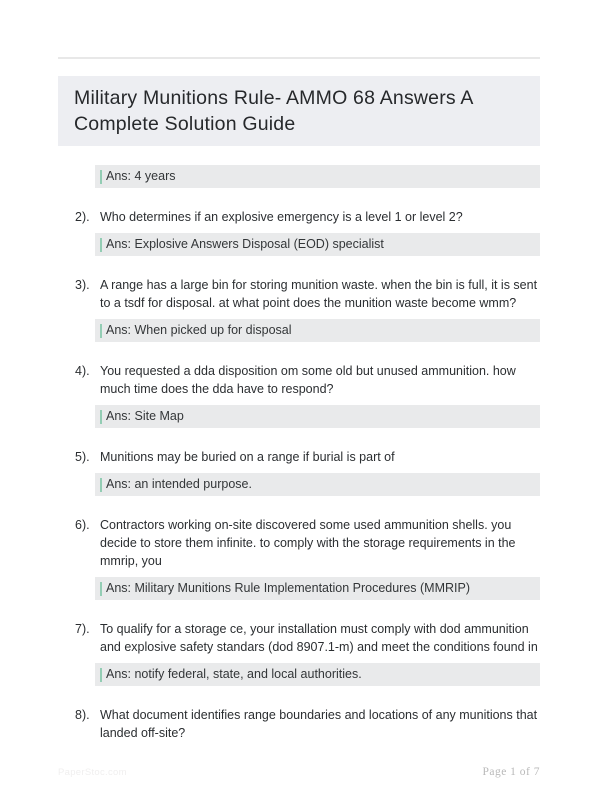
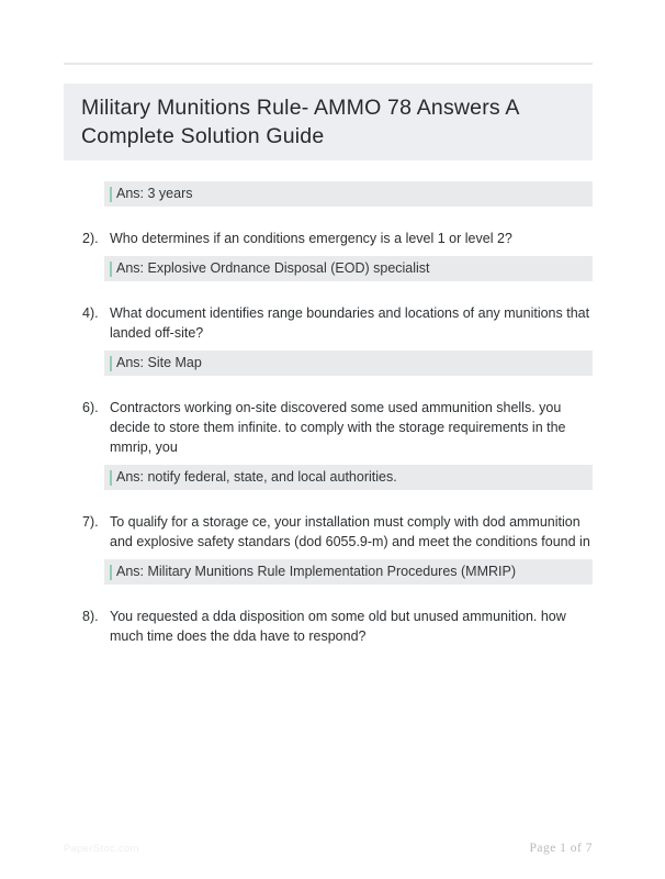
- Military Munitions Rule- AMMO 68 Answers A Complete Solution Guide
+ Military Munitions Rule- AMMO 78 Answers A Complete Solution Guide
- Ans: 4 years
+ Ans: 3 years
  2).
- Who determines if an explosive emergency is a level 1 or level 2?
+ Who determines if an conditions emergency is a level 1 or level 2?
- Ans: Explosive Answers Disposal (EOD) specialist
+ Ans: Explosive Ordnance Disposal (EOD) specialist
- 3).
- A range has a large bin for storing munition waste. when the bin is full, it is sent to a tsdf for disposal. at what point does the munition waste become wmm?
- Ans: When picked up for disposal
  4).
- You requested a dda disposition om some old but unused ammunition. how much time does the dda have to respond?
+ What document identifies range boundaries and locations of any munitions that landed off-site?
  Ans: Site Map
- 5).
- Munitions may be buried on a range if burial is part of
- Ans: an intended purpose.
  6).
  Contractors working on-site discovered some used ammunition shells. you decide to store them infinite. to comply with the storage requirements in the mmrip, you
- Ans: Military Munitions Rule Implementation Procedures (MMRIP)
+ Ans: notify federal, state, and local authorities.
  7).
- To qualify for a storage ce, your installation must comply with dod ammunition and explosive safety standars (dod 8907.1-m) and meet the conditions found in
+ To qualify for a storage ce, your installation must comply with dod ammunition and explosive safety standars (dod 6055.9-m) and meet the conditions found in
- Ans: notify federal, state, and local authorities.
+ Ans: Military Munitions Rule Implementation Procedures (MMRIP)
  8).
- What document identifies range boundaries and locations of any munitions that landed off-site?
+ You requested a dda disposition om some old but unused ammunition. how much time does the dda have to respond?
  Page 1 of 7
